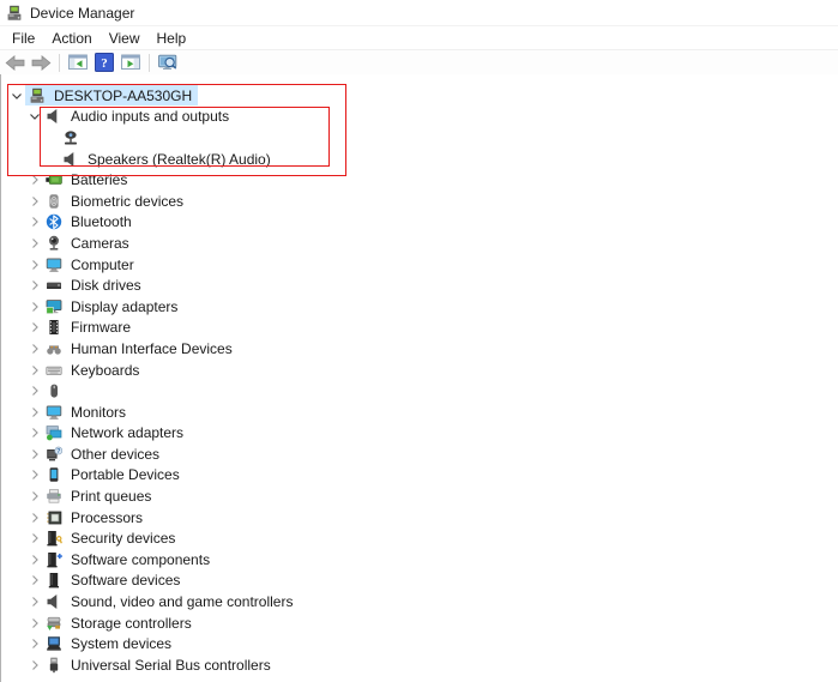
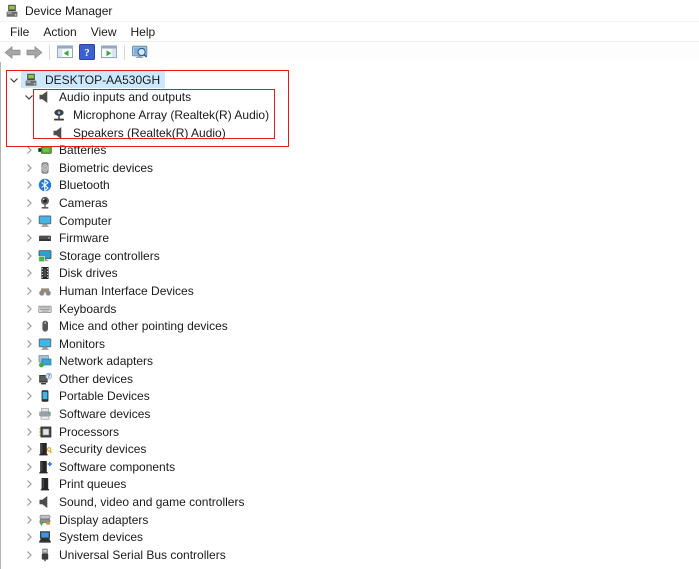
  Device Manager
  File
  Action
  View
  Help
  ?
  DESKTOP-AA530GH
  Audio inputs and outputs
+ Microphone Array (Realtek(R) Audio)
  Speakers (Realtek(R) Audio)
  Batteries
  Biometric devices
  Bluetooth
  Cameras
  Computer
- Disk drives
+ Firmware
- Display adapters
+ Storage controllers
- Firmware
+ Disk drives
  Human Interface Devices
  Keyboards
+ Mice and other pointing devices
  Monitors
  Network adapters
  Other devices
  Portable Devices
- Print queues
+ Software devices
  Processors
  Security devices
  Software components
- Software devices
+ Print queues
  Sound, video and game controllers
- Storage controllers
+ Display adapters
  System devices
  Universal Serial Bus controllers
